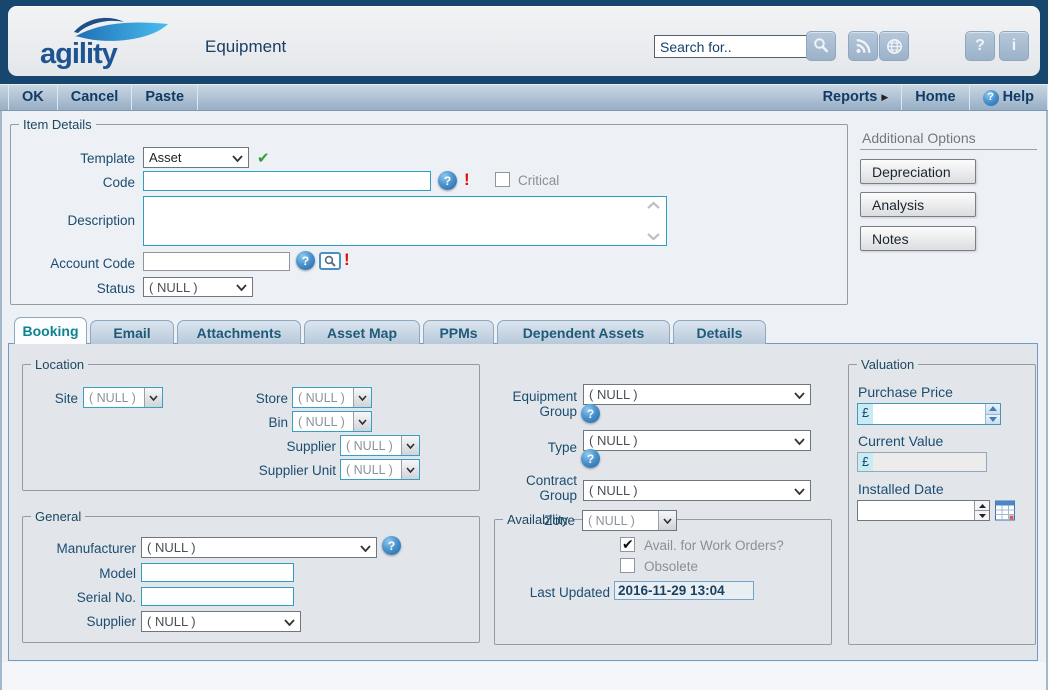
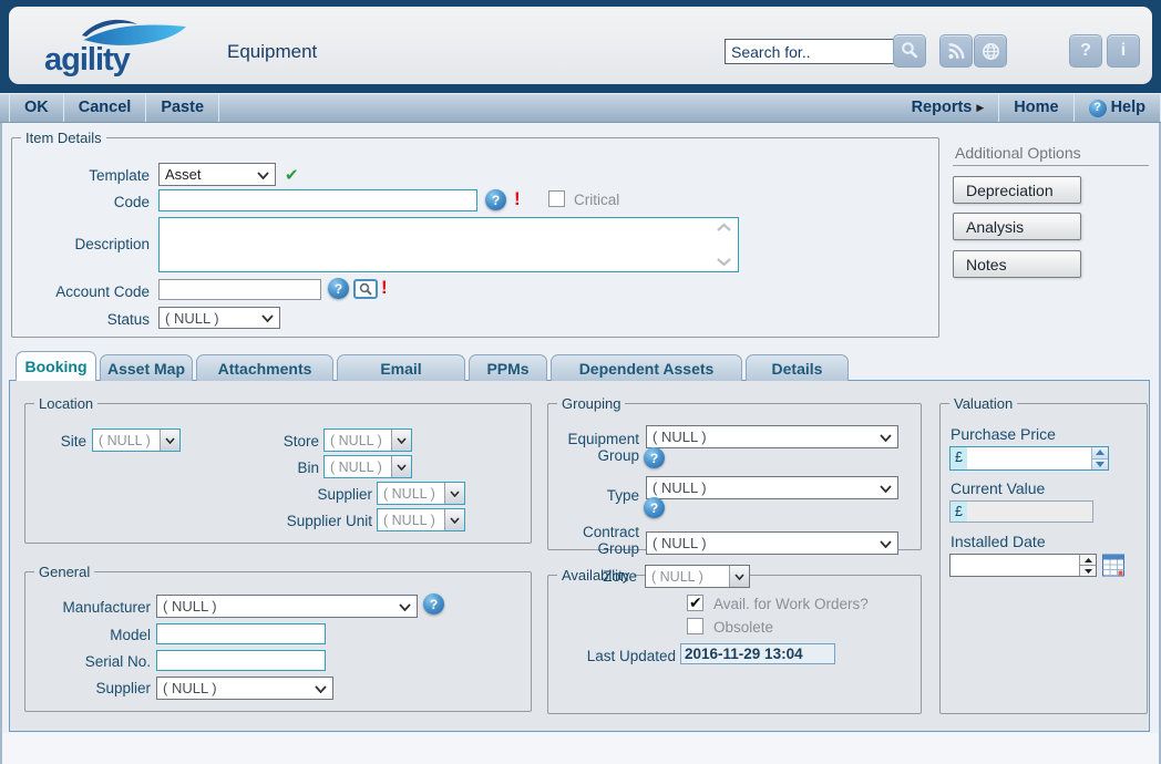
  agility
  Equipment
  Search for..
  ?
  i
  OK
  Cancel
  Paste
  Reports
  ▶
  Home
  ?
  Help
  Item Details
  Template
  Asset
  ✔
  Code
  ?
  !
  Critical
  Description
  Account Code
  ?
  !
  Status
  ( NULL )
  Additional Options
  Depreciation
  Analysis
  Notes
  Booking
- Email
+ Asset Map
  Attachments
- Asset Map
+ Email
  PPMs
  Dependent Assets
  Details
  Location
  Site
  ( NULL )
  Store
  ( NULL )
  Bin
  ( NULL )
  Supplier
  ( NULL )
  Supplier Unit
  ( NULL )
  General
  Manufacturer
  ( NULL )
  ?
  Model
  Serial No.
  Supplier
  ( NULL )
+ Grouping
  Equipment Group
  ?
  ( NULL )
  Type
  ?
  ( NULL )
  Contract Group
  ( NULL )
  Availability
  Zone
  ( NULL )
  ✔
  Avail. for Work Orders?
  Obsolete
  Last Updated
  2016-11-29 13:04
  Valuation
  Purchase Price
  £
  Current Value
  £
  Installed Date
